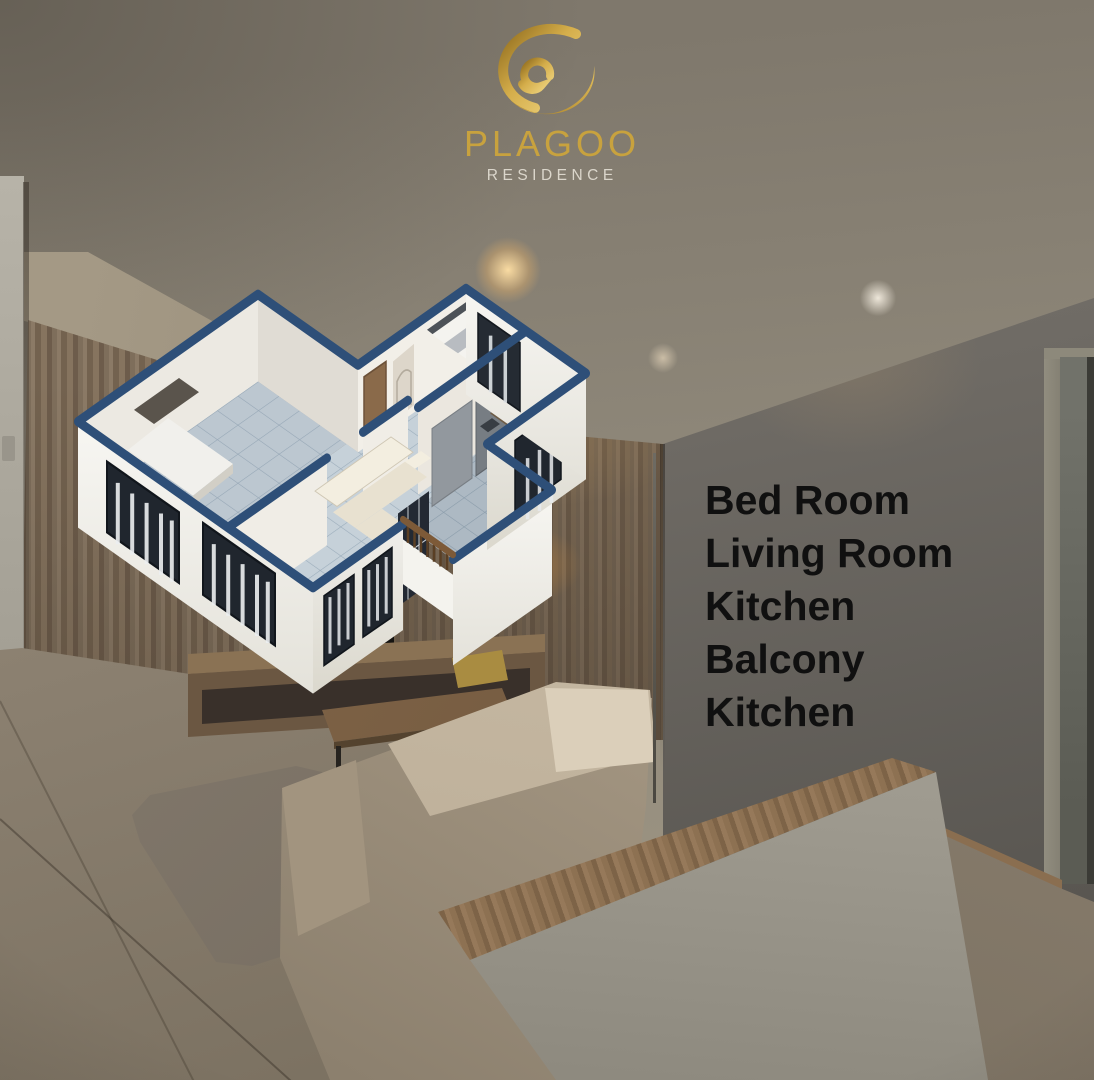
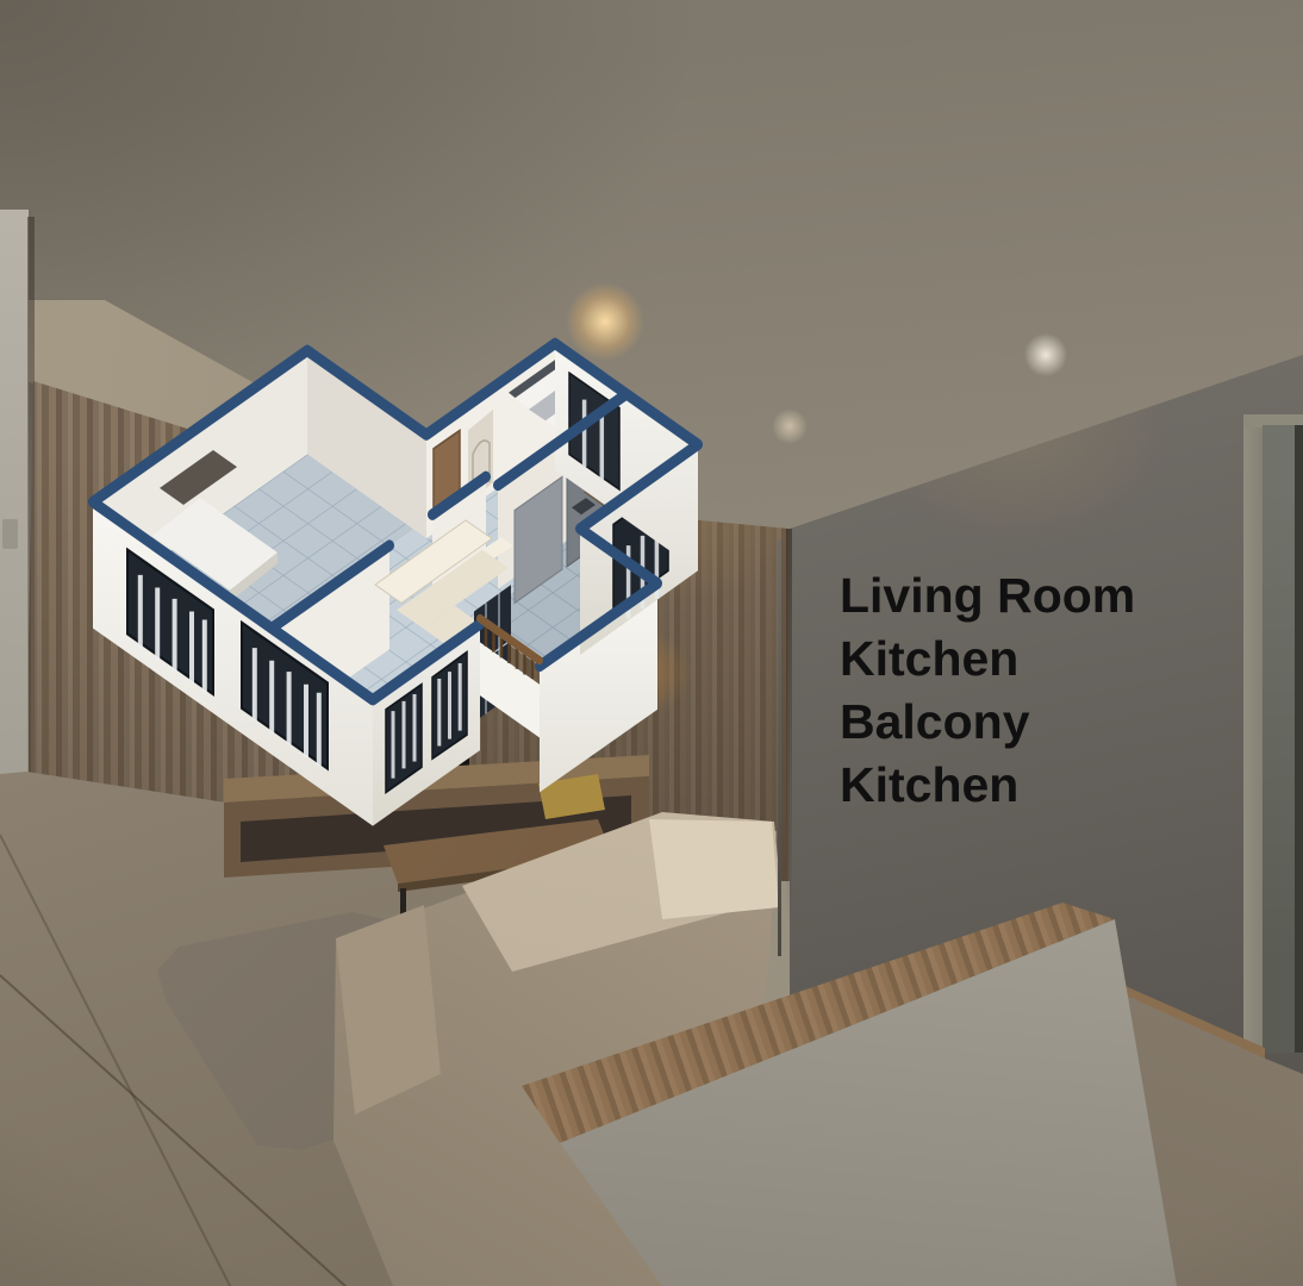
- PLAGOO
- RESIDENCE
- Bed Room
  Living Room
  Kitchen
  Balcony
  Kitchen
